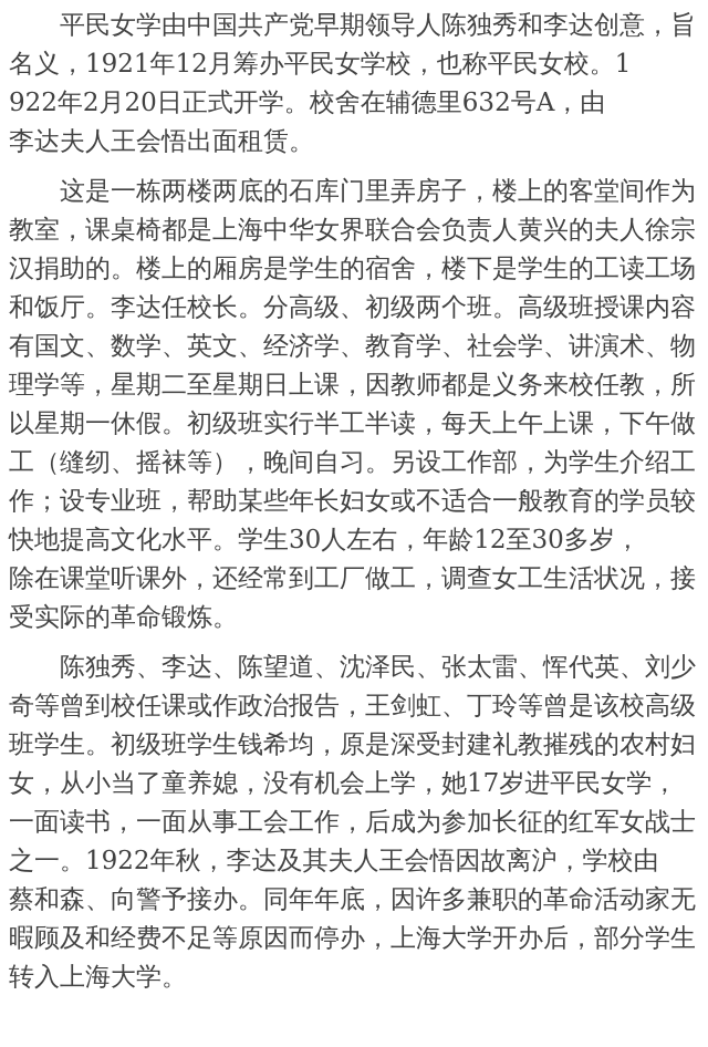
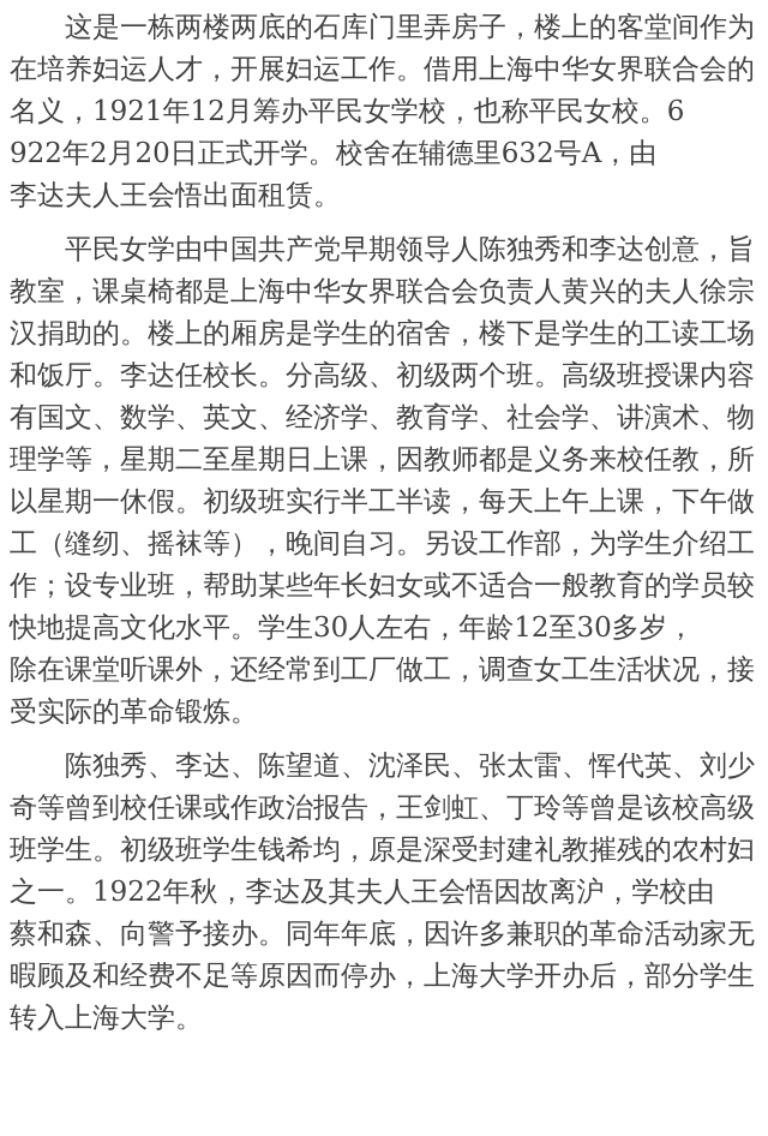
- 平民女学由中国共产党早期领导人陈独秀和李达创意，旨
+ 这是一栋两楼两底的石库门里弄房子，楼上的客堂间作为
+ 在培养妇运人才，开展妇运工作。借用上海中华女界联合会的
- 名义，1921年12月筹办平民女学校，也称平民女校。1
+ 名义，1921年12月筹办平民女学校，也称平民女校。6
  922年2月20日正式开学。校舍在辅德里632号A，由
  李达夫人王会悟出面租赁。
- 这是一栋两楼两底的石库门里弄房子，楼上的客堂间作为
+ 平民女学由中国共产党早期领导人陈独秀和李达创意，旨
  教室，课桌椅都是上海中华女界联合会负责人黄兴的夫人徐宗
  汉捐助的。楼上的厢房是学生的宿舍，楼下是学生的工读工场
  和饭厅。李达任校长。分高级、初级两个班。高级班授课内容
  有国文、数学、英文、经济学、教育学、社会学、讲演术、物
  理学等，星期二至星期日上课，因教师都是义务来校任教，所
  以星期一休假。初级班实行半工半读，每天上午上课，下午做
  工（缝纫、摇袜等），晚间自习。另设工作部，为学生介绍工
  作；设专业班，帮助某些年长妇女或不适合一般教育的学员较
  快地提高文化水平。学生30人左右，年龄12至30多岁，
  除在课堂听课外，还经常到工厂做工，调查女工生活状况，接
  受实际的革命锻炼。
  陈独秀、李达、陈望道、沈泽民、张太雷、恽代英、刘少
  奇等曾到校任课或作政治报告，王剑虹、丁玲等曾是该校高级
  班学生。初级班学生钱希均，原是深受封建礼教摧残的农村妇
- 女，从小当了童养媳，没有机会上学，她17岁进平民女学，
- 一面读书，一面从事工会工作，后成为参加长征的红军女战士
  之一。1922年秋，李达及其夫人王会悟因故离沪，学校由
  蔡和森、向警予接办。同年年底，因许多兼职的革命活动家无
  暇顾及和经费不足等原因而停办，上海大学开办后，部分学生
  转入上海大学。
